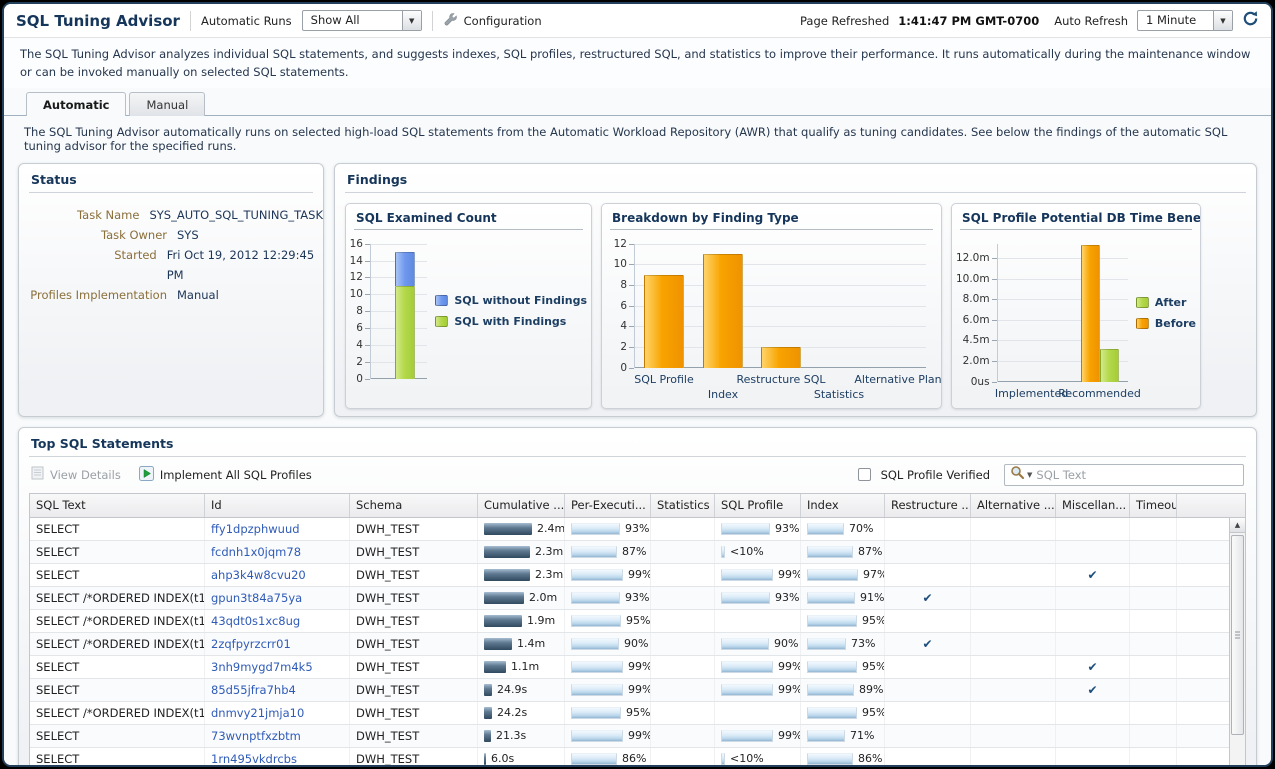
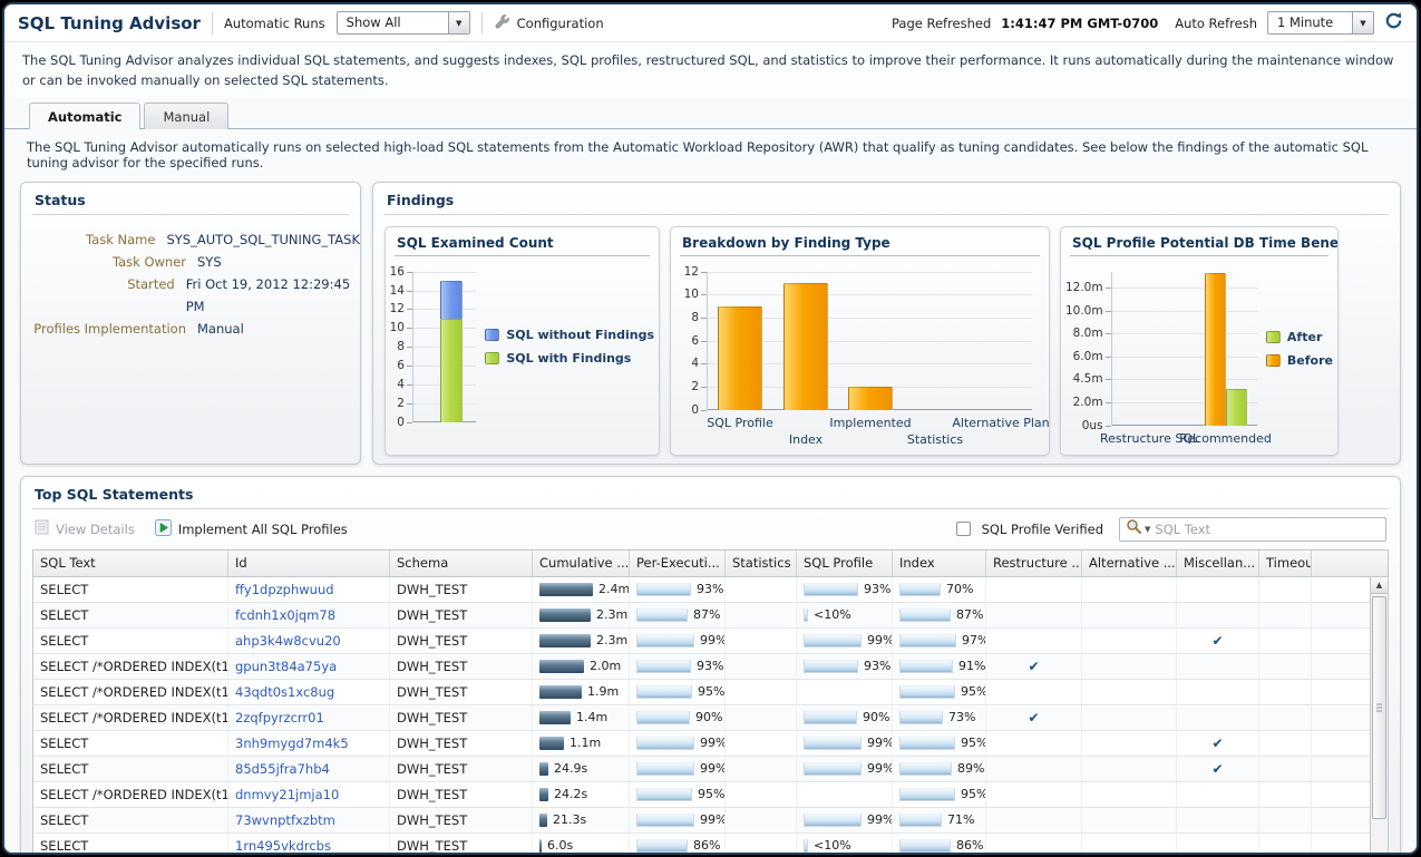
  SQL Tuning Advisor
  Automatic Runs
  Show All
  ▼
  Configuration
  Page Refreshed
  1:41:47 PM GMT-0700
  Auto Refresh
  1 Minute
  ▼
  The SQL Tuning Advisor analyzes individual SQL statements, and suggests indexes, SQL profiles, restructured SQL, and statistics to improve their performance. It runs automatically during the maintenance window or can be invoked manually on selected SQL statements.
  Automatic
  Manual
  The SQL Tuning Advisor automatically runs on selected high-load SQL statements from the Automatic Workload Repository (AWR) that qualify as tuning candidates. See below the findings of the automatic SQL tuning advisor for the specified runs.
  Status
  Task Name
  SYS_AUTO_SQL_TUNING_TASK
  Task Owner
  SYS
  Started
  Fri Oct 19, 2012 12:29:45 PM
  Profiles Implementation
  Manual
  Findings
  SQL Examined Count
  0
  2
  4
  6
  8
  10
  12
  14
  16
  SQL without Findings
  SQL with Findings
  Breakdown by Finding Type
  0
  2
  4
  6
  8
  10
  12
  SQL Profile
  Index
- Restructure SQL
+ Implemented
  Statistics
  Alternative Plan
  SQL Profile Potential DB Time Bene
  0us
  2.0m
  4.5m
  6.0m
  8.0m
  10.0m
  12.0m
- Implemented
+ Restructure SQL
  Recommended
  After
  Before
  Top SQL Statements
  View Details
  Implement All SQL Profiles
  SQL Profile Verified
  ▼
  SQL Text
  SQL Text
  Id
  Schema
  Cumulative ...
  Per-Executi...
  Statistics
  SQL Profile
  Index
  Restructure ...
  Alternative ...
  Miscellan...
  Timeou
  SELECT
  ffy1dpzphwuud
  DWH_TEST
  2.4m
  93%
  93%
  70%
  SELECT
  fcdnh1x0jqm78
  DWH_TEST
  2.3m
  87%
  <10%
  87%
  SELECT
  ahp3k4w8cvu20
  DWH_TEST
  2.3m
  99%
  99%
  97%
  ✔
  SELECT /*ORDERED INDEX(t1
  gpun3t84a75ya
  DWH_TEST
  2.0m
  93%
  93%
  91%
  ✔
  SELECT /*ORDERED INDEX(t1
  43qdt0s1xc8ug
  DWH_TEST
  1.9m
  95%
  95%
  SELECT /*ORDERED INDEX(t1
  2zqfpyrzcrr01
  DWH_TEST
  1.4m
  90%
  90%
  73%
  ✔
  SELECT
  3nh9mygd7m4k5
  DWH_TEST
  1.1m
  99%
  99%
  95%
  ✔
  SELECT
  85d55jfra7hb4
  DWH_TEST
  24.9s
  99%
  99%
  89%
  ✔
  SELECT /*ORDERED INDEX(t1
  dnmvy21jmja10
  DWH_TEST
  24.2s
  95%
  95%
  SELECT
  73wvnptfxzbtm
  DWH_TEST
  21.3s
  99%
  99%
  71%
  SELECT
  1rn495vkdrcbs
  DWH_TEST
  6.0s
  86%
  <10%
  86%
  ▲
